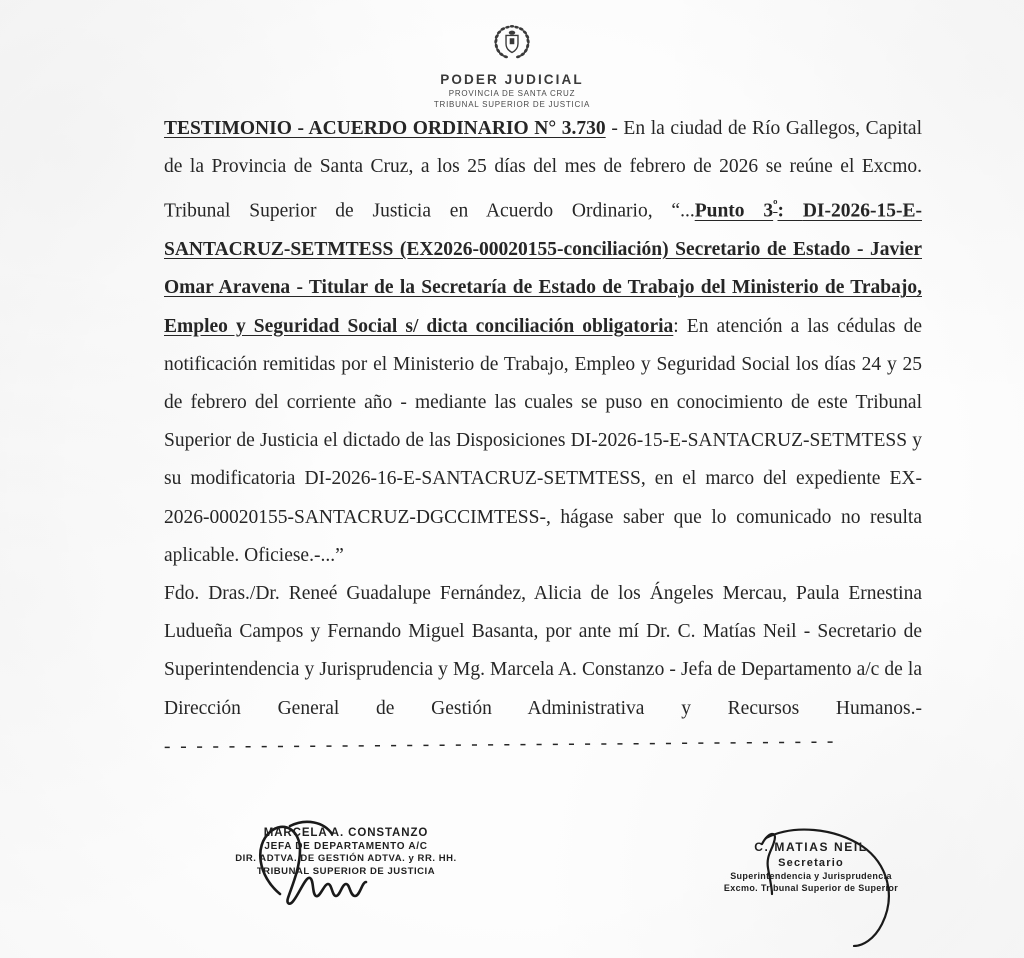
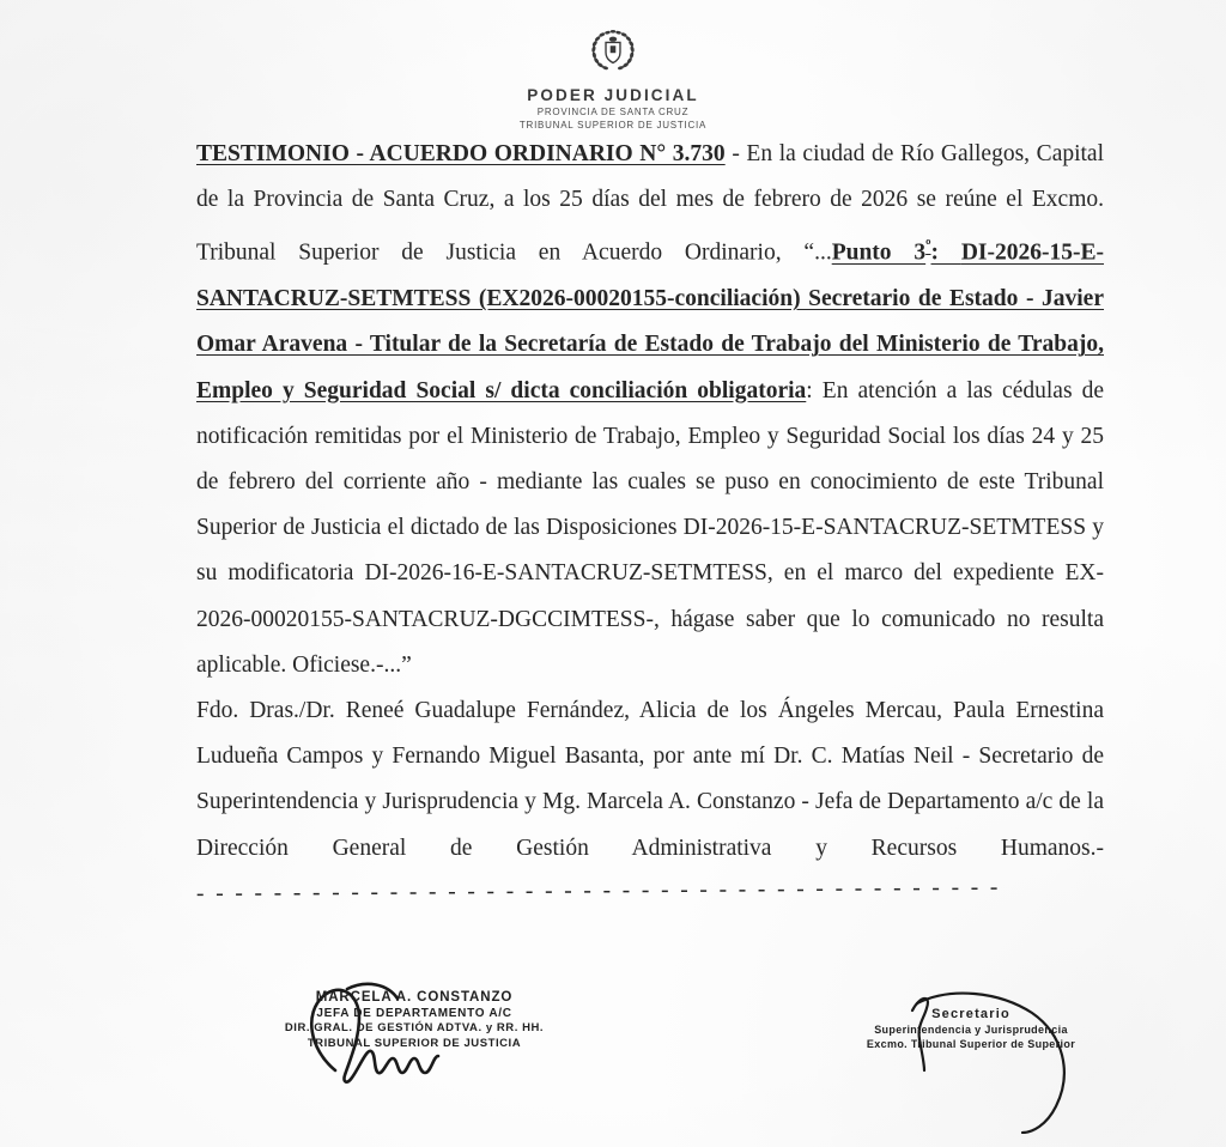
  MARCELA A. CONSTANZO
  JEFA DE DEPARTAMENTO A/C
- DIR. ADTVA. DE GESTIÓN ADTVA. y RR. HH.
+ DIR. GRAL. DE GESTIÓN ADTVA. y RR. HH.
  TRIBUNAL SUPERIOR DE JUSTICIA
- C. MATIAS NEIL
  Secretario
  Superintendencia y Jurisprudencia
  Excmo. Tribunal Superior de Superior
